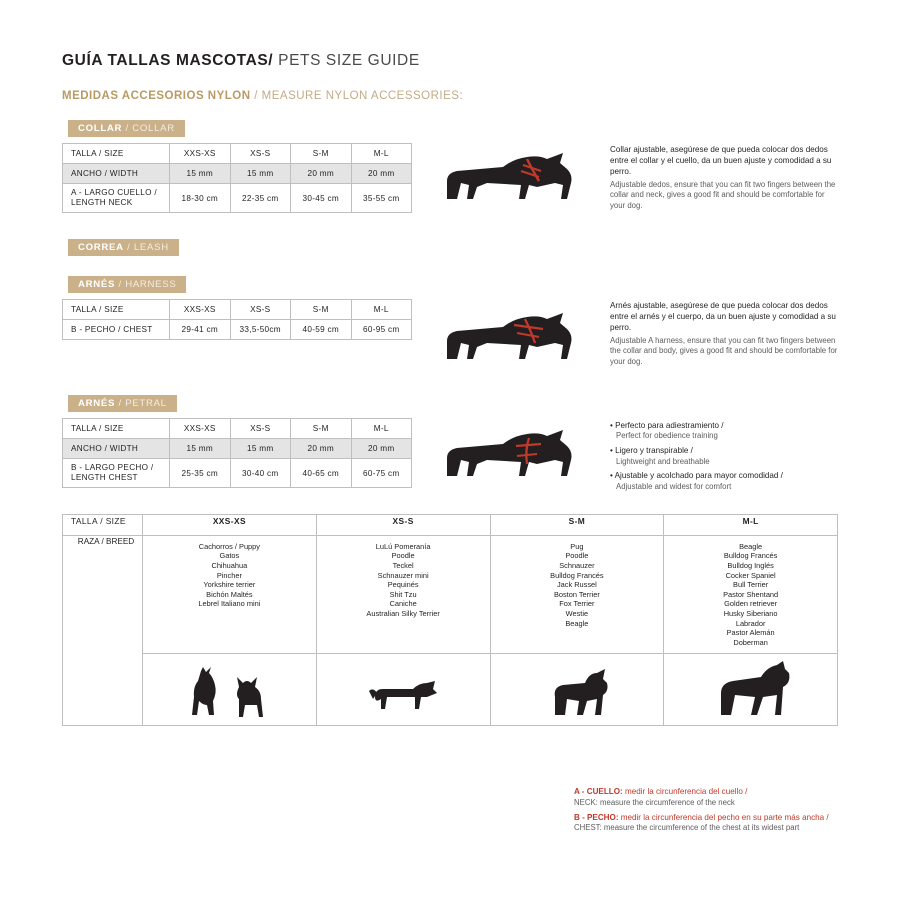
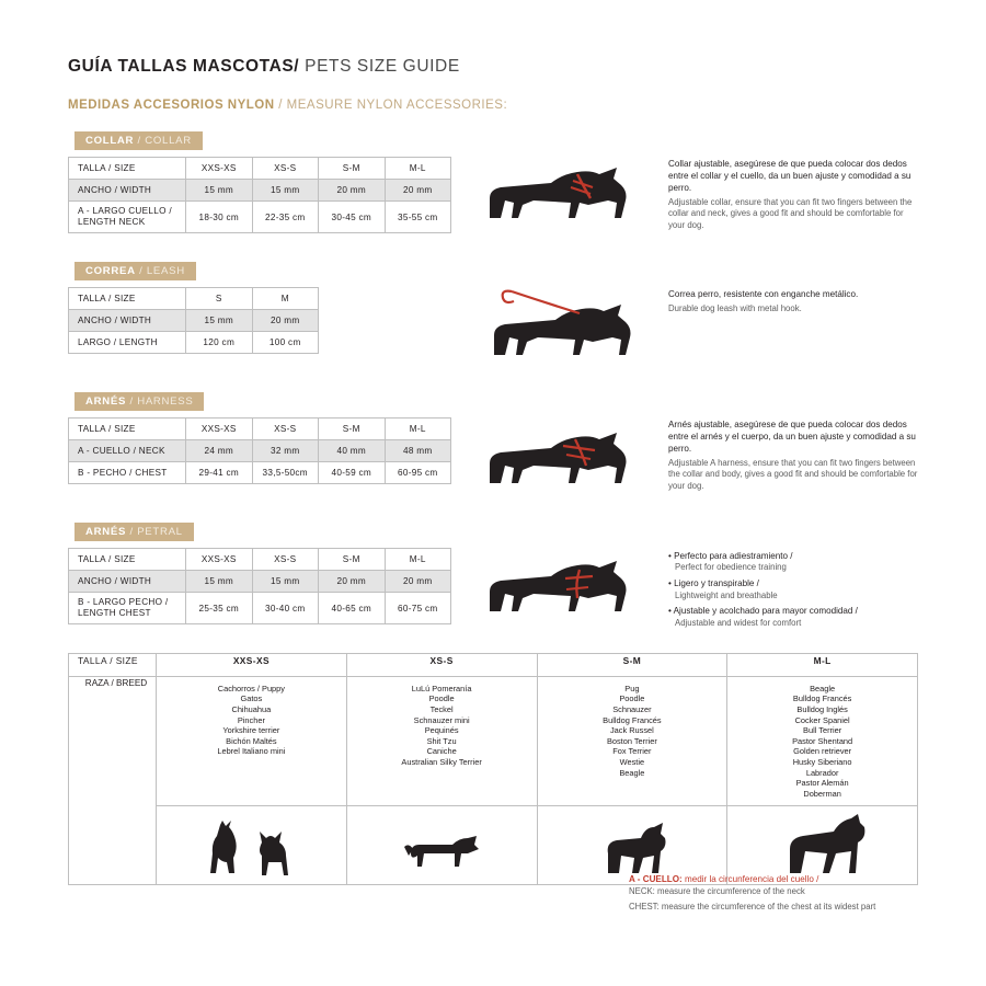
  GUÍA TALLAS MASCOTAS/ PETS SIZE GUIDE
  MEDIDAS ACCESORIOS NYLON / MEASURE NYLON ACCESSORIES:
  COLLAR / COLLAR
  TALLA / SIZE	XXS-XS	XS-S	S-M	M-L
  ANCHO / WIDTH	15 mm	15 mm	20 mm	20 mm
  A - LARGO CUELLO / LENGTH NECK	18-30 cm	22-35 cm	30-45 cm	35-55 cm
  Collar ajustable, asegúrese de que pueda colocar dos dedos entre el collar y el cuello, da un buen ajuste y comodidad a su perro.
- Adjustable dedos, ensure that you can fit two fingers between the collar and neck, gives a good fit and should be comfortable for your dog.
+ Adjustable collar, ensure that you can fit two fingers between the collar and neck, gives a good fit and should be comfortable for your dog.
  CORREA / LEASH
+ TALLA / SIZE	S	M
+ ANCHO / WIDTH	15 mm	20 mm
+ LARGO / LENGTH	120 cm	100 cm
+ Correa perro, resistente con enganche metálico.
+ Durable dog leash with metal hook.
  ARNÉS / HARNESS
  TALLA / SIZE	XXS-XS	XS-S	S-M	M-L
+ A - CUELLO / NECK	24 mm	32 mm	40 mm	48 mm
  B - PECHO / CHEST	29-41 cm	33,5-50cm	40-59 cm	60-95 cm
  Arnés ajustable, asegúrese de que pueda colocar dos dedos entre el arnés y el cuerpo, da un buen ajuste y comodidad a su perro.
  Adjustable A harness, ensure that you can fit two fingers between the collar and body, gives a good fit and should be comfortable for your dog.
  ARNÉS / PETRAL
  TALLA / SIZE	XXS-XS	XS-S	S-M	M-L
  ANCHO / WIDTH	15 mm	15 mm	20 mm	20 mm
  B - LARGO PECHO / LENGTH CHEST	25-35 cm	30-40 cm	40-65 cm	60-75 cm
  • Perfecto para adiestramiento /
  Perfect for obedience training
  • Ligero y transpirable /
  Lightweight and breathable
  • Ajustable y acolchado para mayor comodidad /
  Adjustable and widest for comfort
  TALLA / SIZE	XXS-XS	XS-S	S-M	M-L
  RAZA / BREED	Cachorros / Puppy Gatos Chihuahua Pincher Yorkshire terrier Bichón Maltés Lebrel Italiano mini	LuLú Pomeranía Poodle Teckel Schnauzer mini Pequinés Shit Tzu Caniche Australian Silky Terrier	Pug Poodle Schnauzer Bulldog Francés Jack Russel Boston Terrier Fox Terrier Westie Beagle	Beagle Bulldog Francés Bulldog Inglés Cocker Spaniel Bull Terrier Pastor Shentand Golden retriever Husky Siberiano Labrador Pastor Alemán Doberman
  A - CUELLO: medir la circunferencia del cuello /
  NECK: measure the circumference of the neck
- B - PECHO: medir la circunferencia del pecho en su parte más ancha /
  CHEST: measure the circumference of the chest at its widest part
